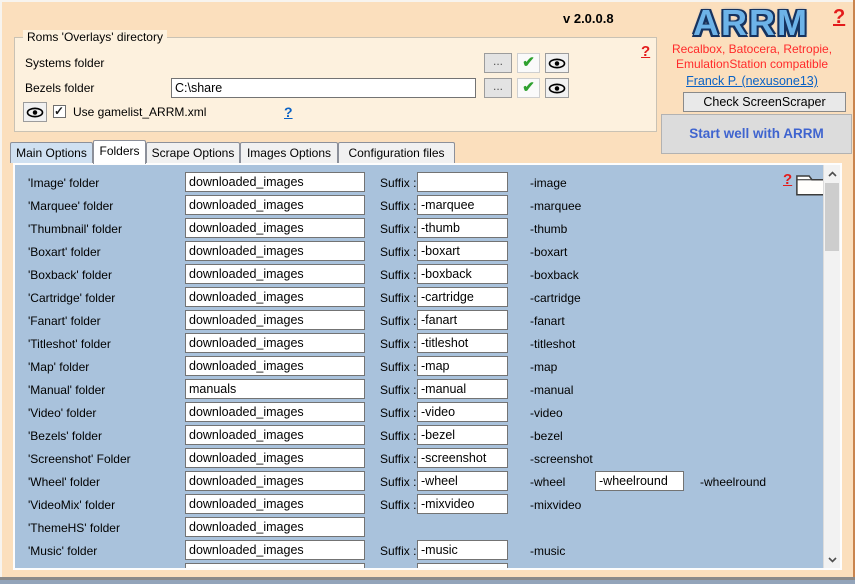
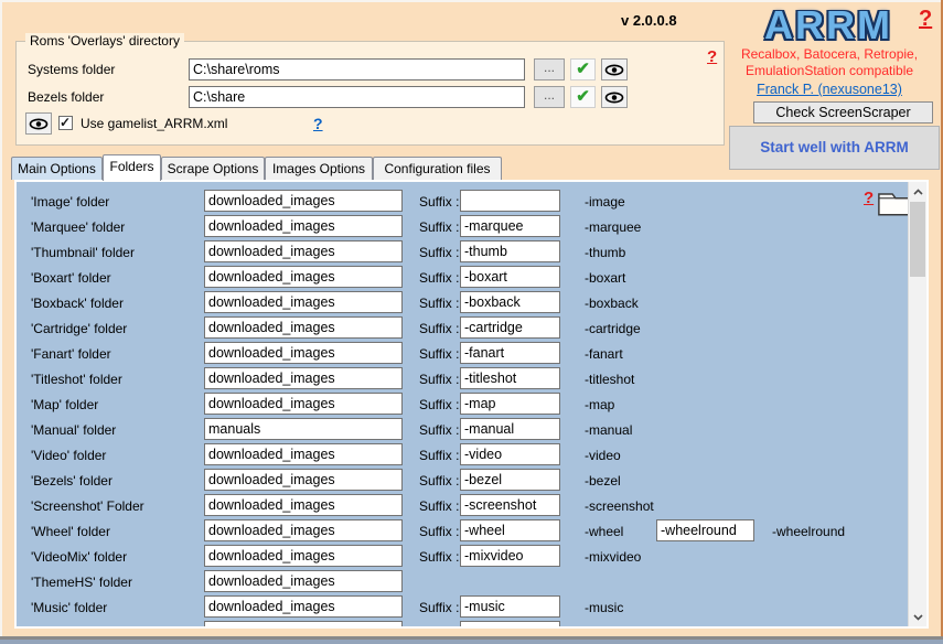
  v 2.0.0.8
  ARRM
  ?
  Recalbox, Batocera, Retropie,
  EmulationStation compatible
  Franck P. (nexusone13)
  Check ScreenScraper
  Start well with ARRM
  Roms 'Overlays' directory
  Systems folder
+ C:\share\roms
  ...
  ✔
  Bezels folder
  C:\share
  ...
  ✔
  Use gamelist_ARRM.xml
  ?
  ?
  Main Options
  Folders
  Scrape Options
  Images Options
  Configuration files
  ?
  'Image' folder
  downloaded_images
  Suffix :
  -image
  'Marquee' folder
  downloaded_images
  Suffix :
  -marquee
  -marquee
  'Thumbnail' folder
  downloaded_images
  Suffix :
  -thumb
  -thumb
  'Boxart' folder
  downloaded_images
  Suffix :
  -boxart
  -boxart
  'Boxback' folder
  downloaded_images
  Suffix :
  -boxback
  -boxback
  'Cartridge' folder
  downloaded_images
  Suffix :
  -cartridge
  -cartridge
  'Fanart' folder
  downloaded_images
  Suffix :
  -fanart
  -fanart
  'Titleshot' folder
  downloaded_images
  Suffix :
  -titleshot
  -titleshot
  'Map' folder
  downloaded_images
  Suffix :
  -map
  -map
  'Manual' folder
  manuals
  Suffix :
  -manual
  -manual
  'Video' folder
  downloaded_images
  Suffix :
  -video
  -video
  'Bezels' folder
  downloaded_images
  Suffix :
  -bezel
  -bezel
  'Screenshot' Folder
  downloaded_images
  Suffix :
  -screenshot
  -screenshot
  'Wheel' folder
  downloaded_images
  Suffix :
  -wheel
  -wheel
  -wheelround
  -wheelround
  'VideoMix' folder
  downloaded_images
  Suffix :
  -mixvideo
  -mixvideo
  'ThemeHS' folder
  downloaded_images
  'Music' folder
  downloaded_images
  Suffix :
  -music
  -music
